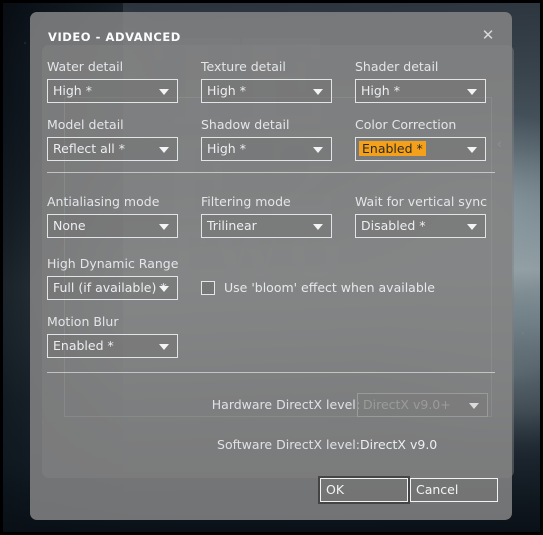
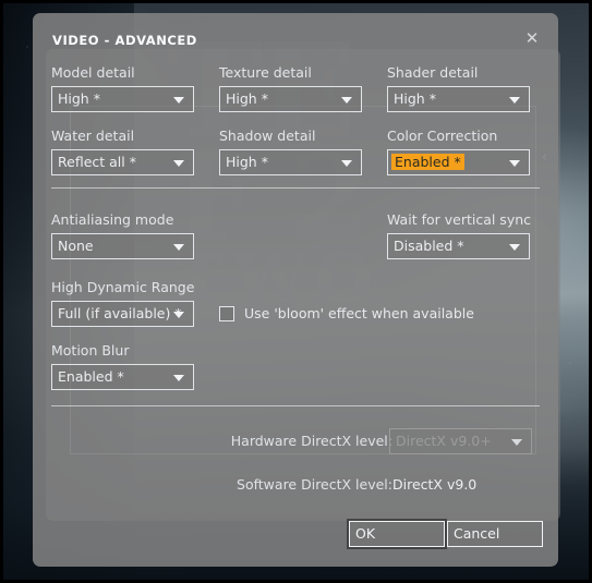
  TE
  F 2
  TWO
  VIDEO - ADVANCED
  ✕
- Water detail
+ Model detail
  High *
  Texture detail
  High *
  Shader detail
  High *
- Model detail
+ Water detail
  Reflect all *
  Shadow detail
  High *
  Color Correction
  Enabled *
  Antialiasing mode
  None
- Filtering mode
- Trilinear
  Wait for vertical sync
  Disabled *
  High Dynamic Range
  Full (if available) *
  Use 'bloom' effect when available
  Motion Blur
  Enabled *
  Hardware DirectX level:
  DirectX v9.0+
  Software DirectX level:
  DirectX v9.0
  OK
  Cancel
